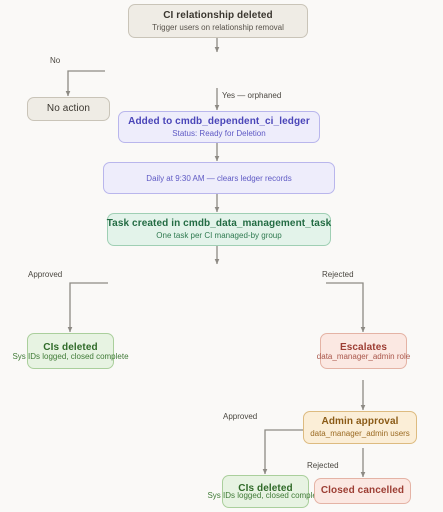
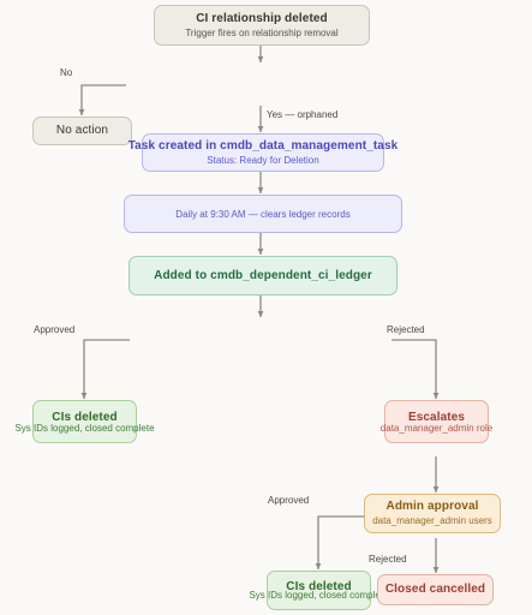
  CI relationship deleted
- Trigger users on relationship removal
+ Trigger fires on relationship removal
  No action
- Added to cmdb_dependent_ci_ledger
+ Task created in cmdb_data_management_task
  Status: Ready for Deletion
  Daily at 9:30 AM — clears ledger records
- Task created in cmdb_data_management_task
+ Added to cmdb_dependent_ci_ledger
- One task per CI managed-by group
  CIs deleted
  Sys IDs logged, closed complete
  Escalates
  data_manager_admin role
  Admin approval
  data_manager_admin users
  CIs deleted
  Sys IDs logged, closed compl
  Closed cancelled
  No
  Yes — orphaned
  Approved
  Rejected
  Approved
  Rejected
